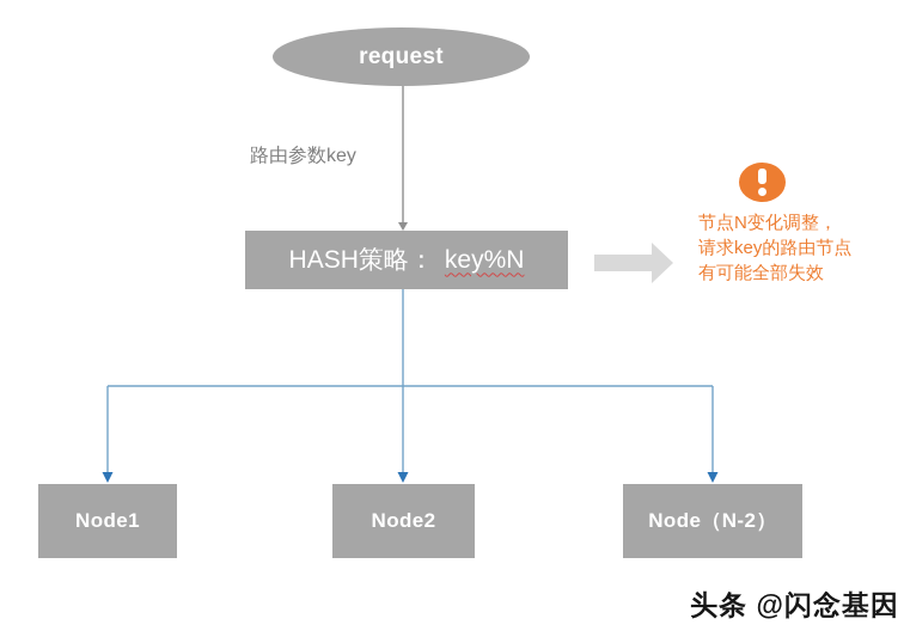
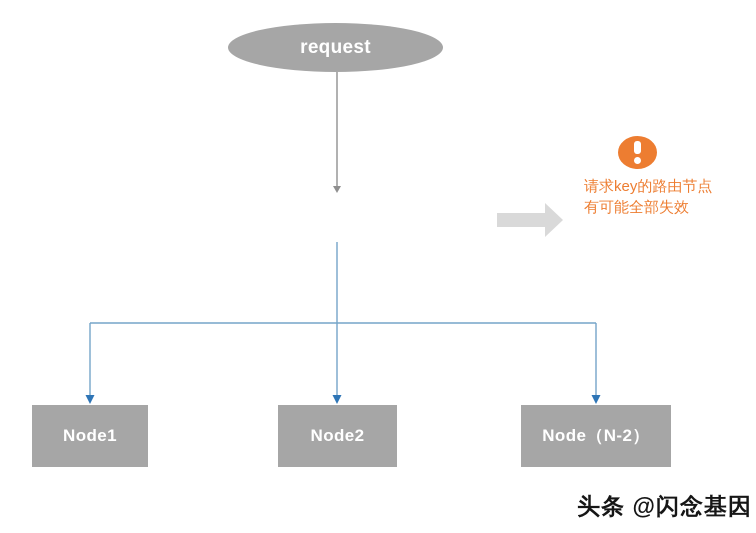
  request
- 路由参数key
- HASH策略：
- key%N
- 节点N变化调整，
  请求key的路由节点
  有可能全部失效
  Node1
  Node2
  Node（N-2）
  头条 @闪念基因
